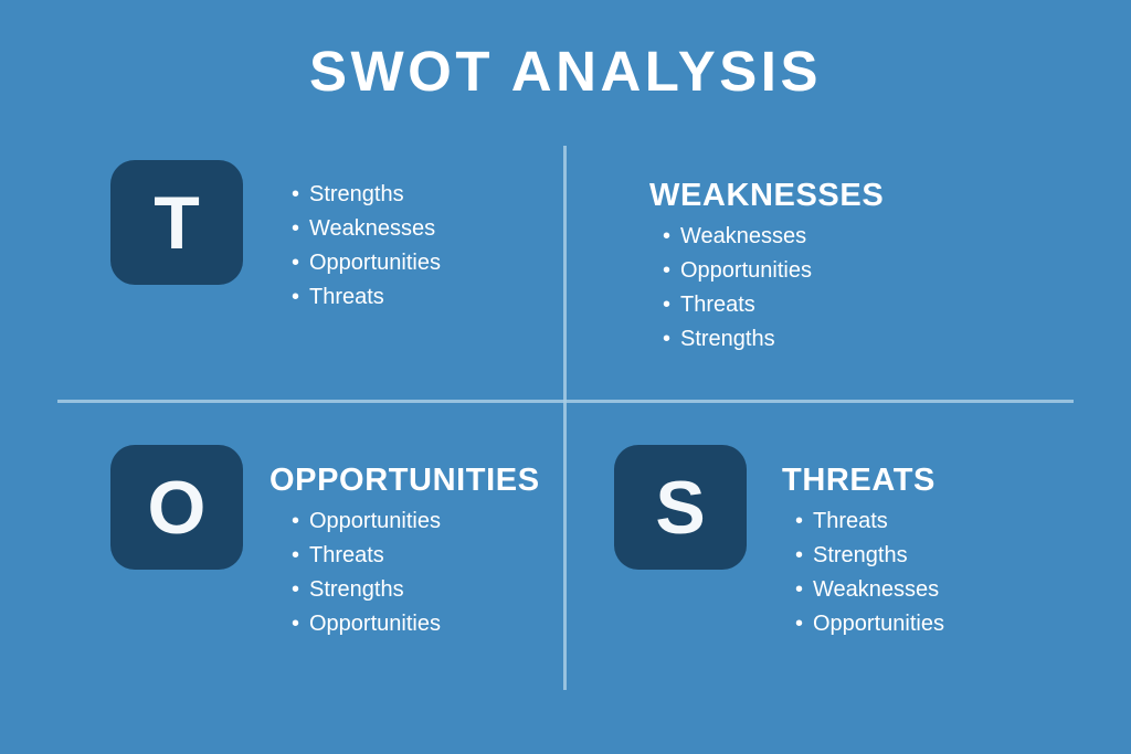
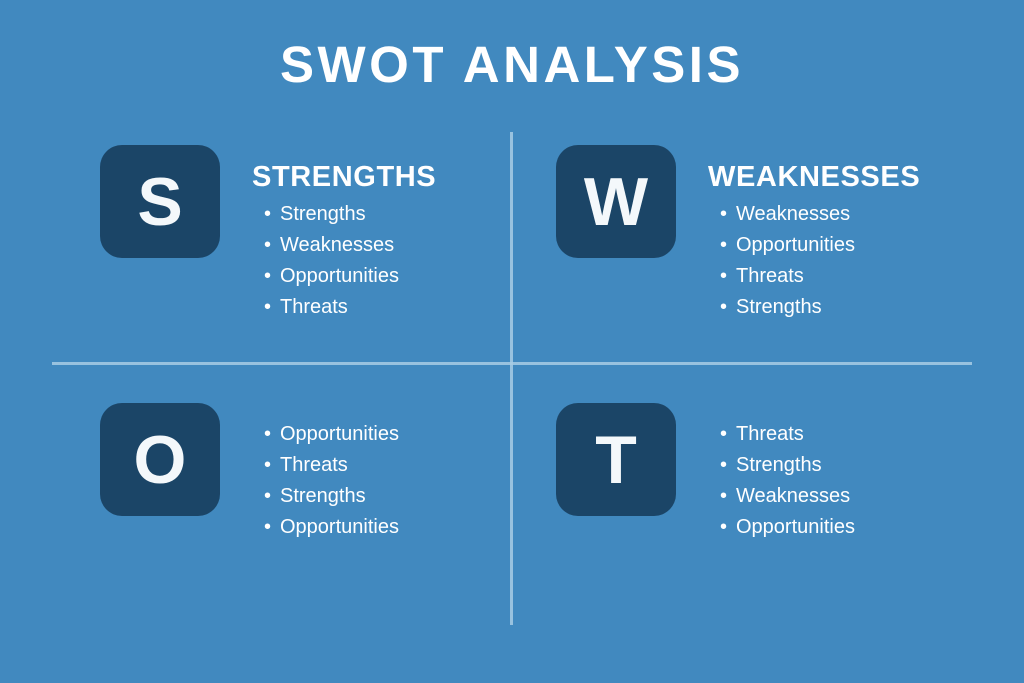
  SWOT ANALYSIS
- T
+ S
+ STRENGTHS
  Strengths
  Weaknesses
  Opportunities
  Threats
+ W
  WEAKNESSES
  Weaknesses
  Opportunities
  Threats
  Strengths
  O
- OPPORTUNITIES
  Opportunities
  Threats
  Strengths
  Opportunities
- S
+ T
- THREATS
  Threats
  Strengths
  Weaknesses
  Opportunities
